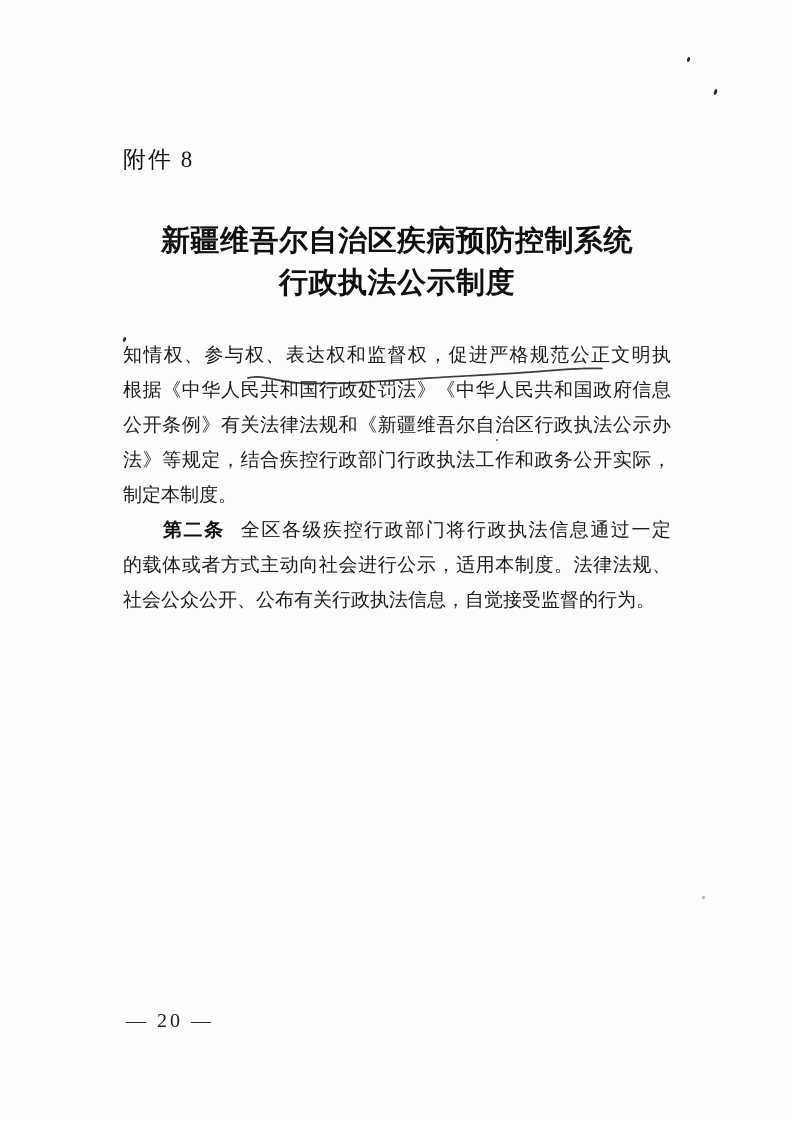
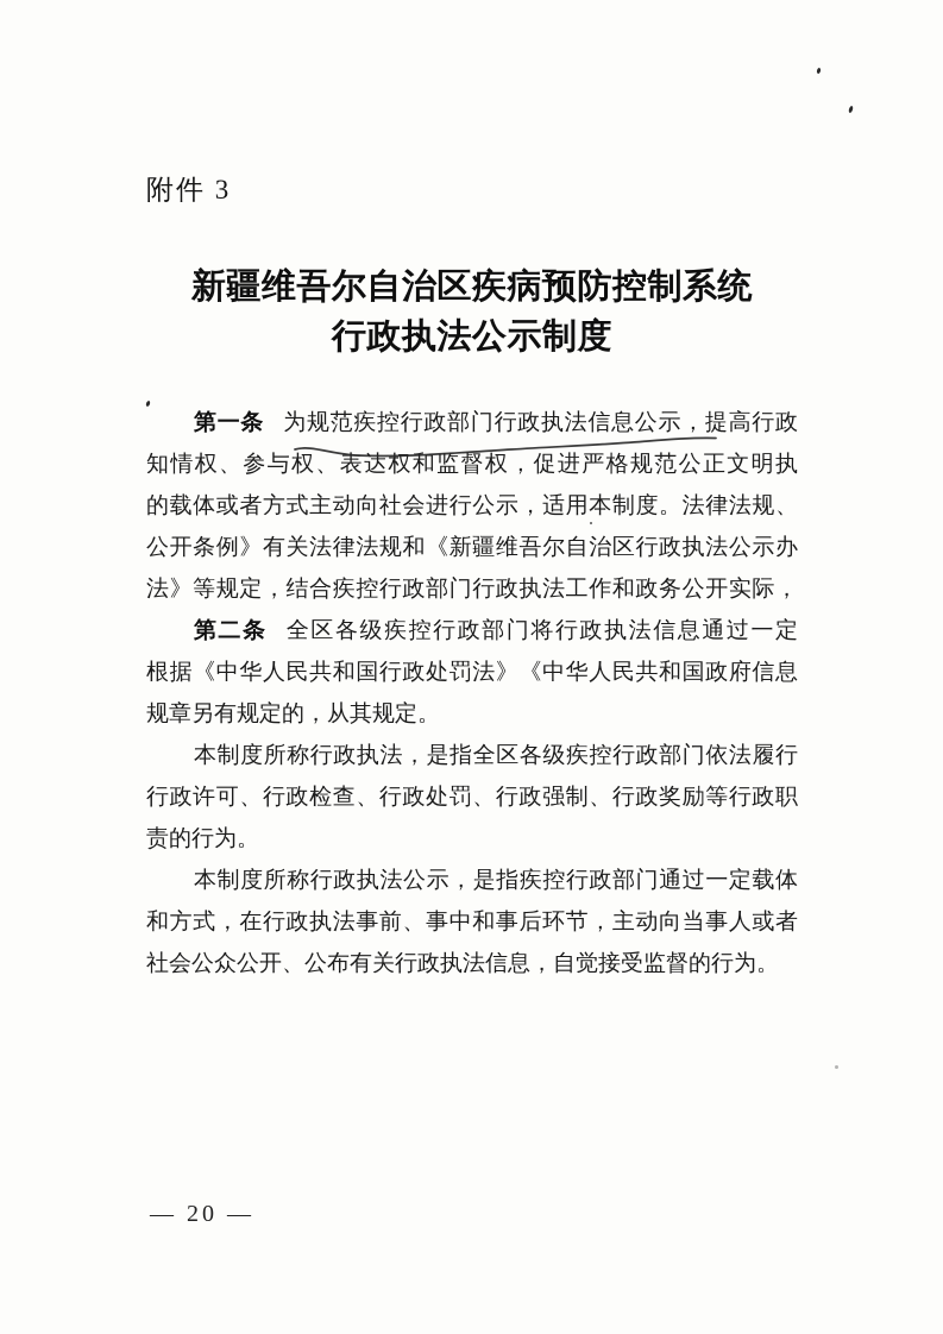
- 附件 8
+ 附件 3
  新疆维吾尔自治区疾病预防控制系统
  行政执法公示制度
+ 第一条 为规范疾控行政部门行政执法信息公示，提高行政
  知情权、参与权、表达权和监督权，促进严格规范公正文明执
- 根据《中华人民共和国行政处罚法》《中华人民共和国政府信息
+ 的载体或者方式主动向社会进行公示，适用本制度。法律法规、
  公开条例》有关法律法规和《新疆维吾尔自治区行政执法公示办
  法》等规定，结合疾控行政部门行政执法工作和政务公开实际，
- 制定本制度。
  第二条 全区各级疾控行政部门将行政执法信息通过一定
- 的载体或者方式主动向社会进行公示，适用本制度。法律法规、
+ 根据《中华人民共和国行政处罚法》《中华人民共和国政府信息
+ 规章另有规定的，从其规定。
+ 本制度所称行政执法，是指全区各级疾控行政部门依法履行
+ 行政许可、行政检查、行政处罚、行政强制、行政奖励等行政职
+ 责的行为。
+ 本制度所称行政执法公示，是指疾控行政部门通过一定载体
+ 和方式，在行政执法事前、事中和事后环节，主动向当事人或者
  社会公众公开、公布有关行政执法信息，自觉接受监督的行为。
  — 20 —
